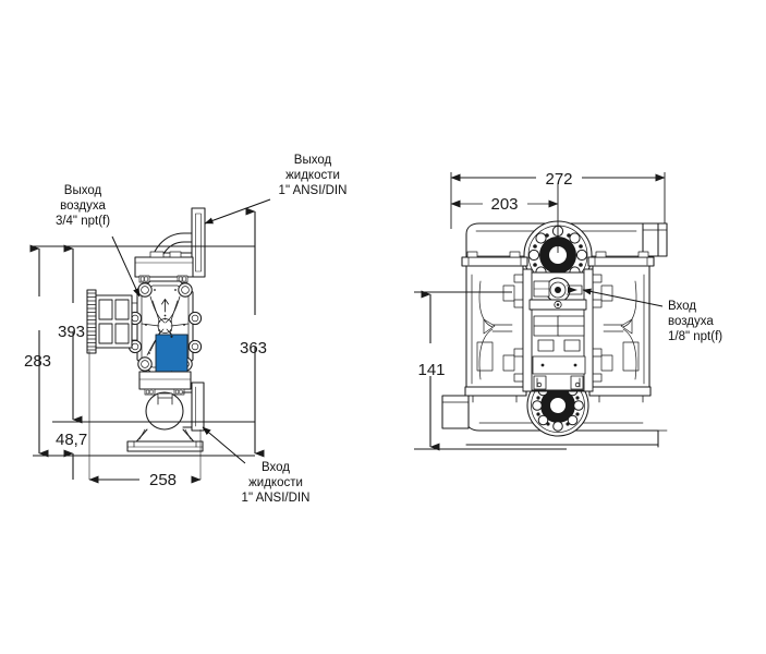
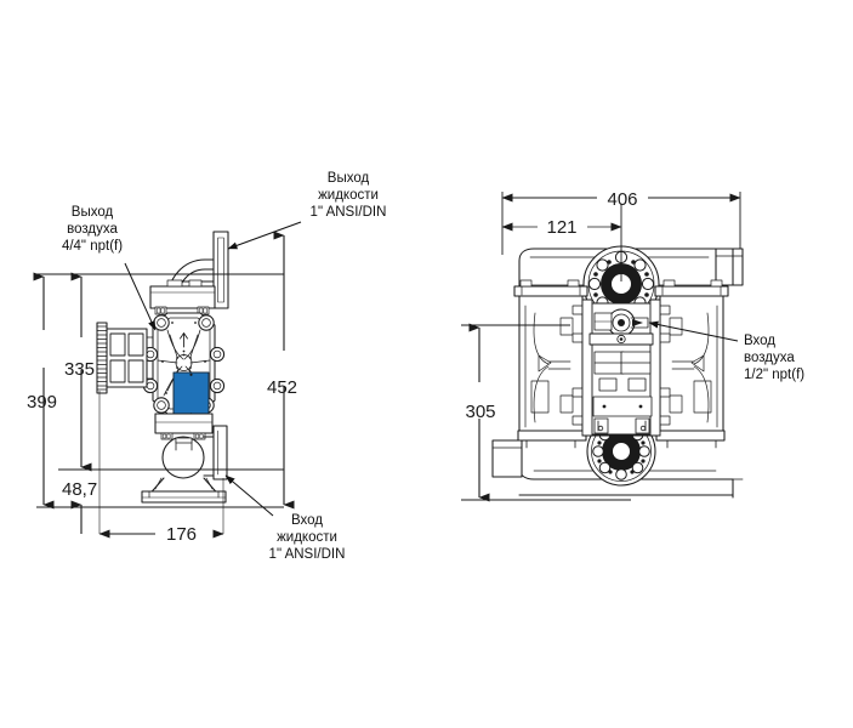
- 283
+ 399
- 393
+ 335
- 363
+ 452
  48,7
- 258
+ 176
  Выход
  воздуха
- 3/4" npt(f)
+ 4/4" npt(f)
  Выход
  жидкости
  1" ANSI/DIN
  Вход
  жидкости
  1" ANSI/DIN
- 272
+ 406
- 203
+ 121
- 141
+ 305
  Вход
  воздуха
- 1/8" npt(f)
+ 1/2" npt(f)
